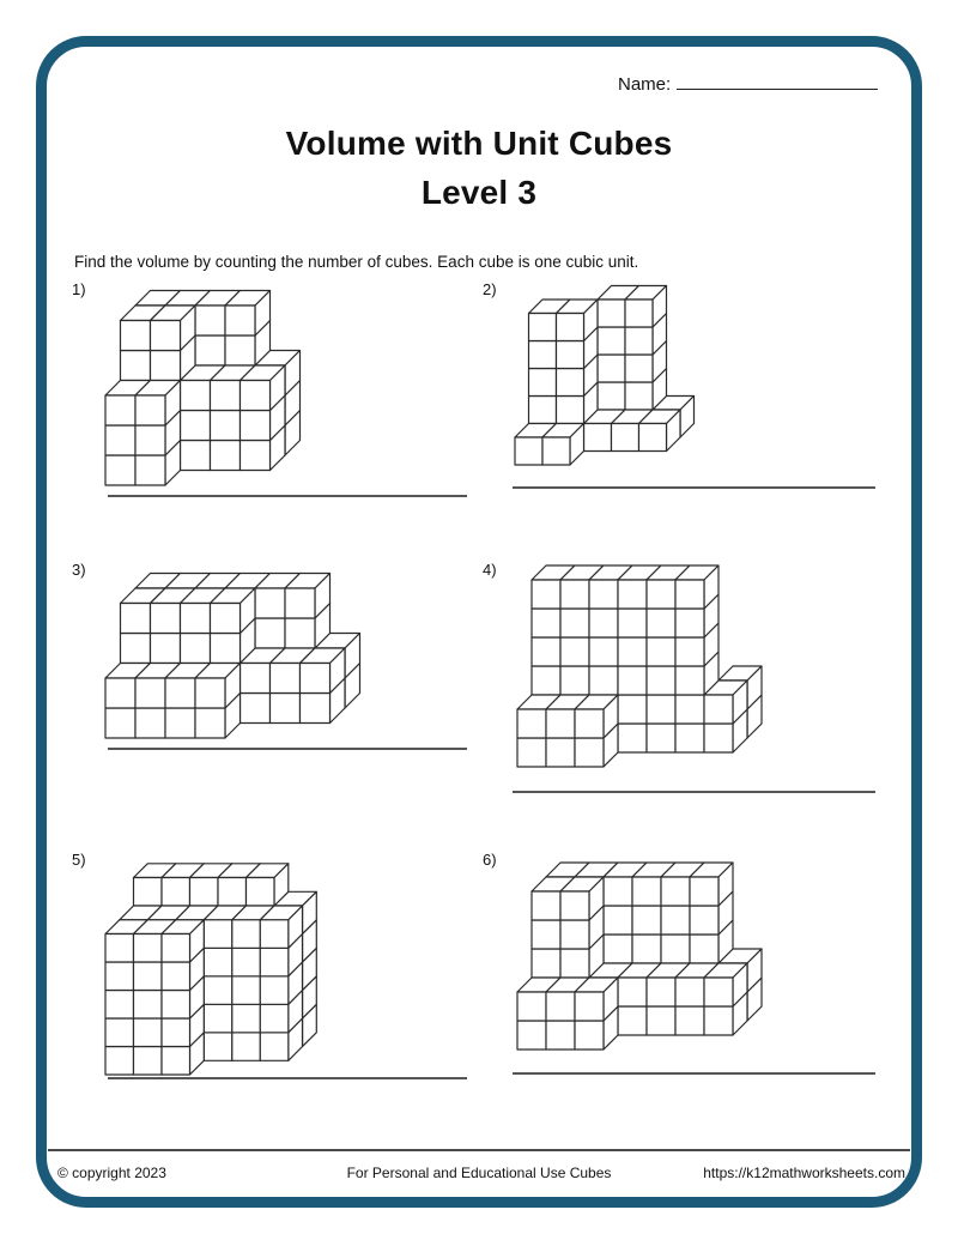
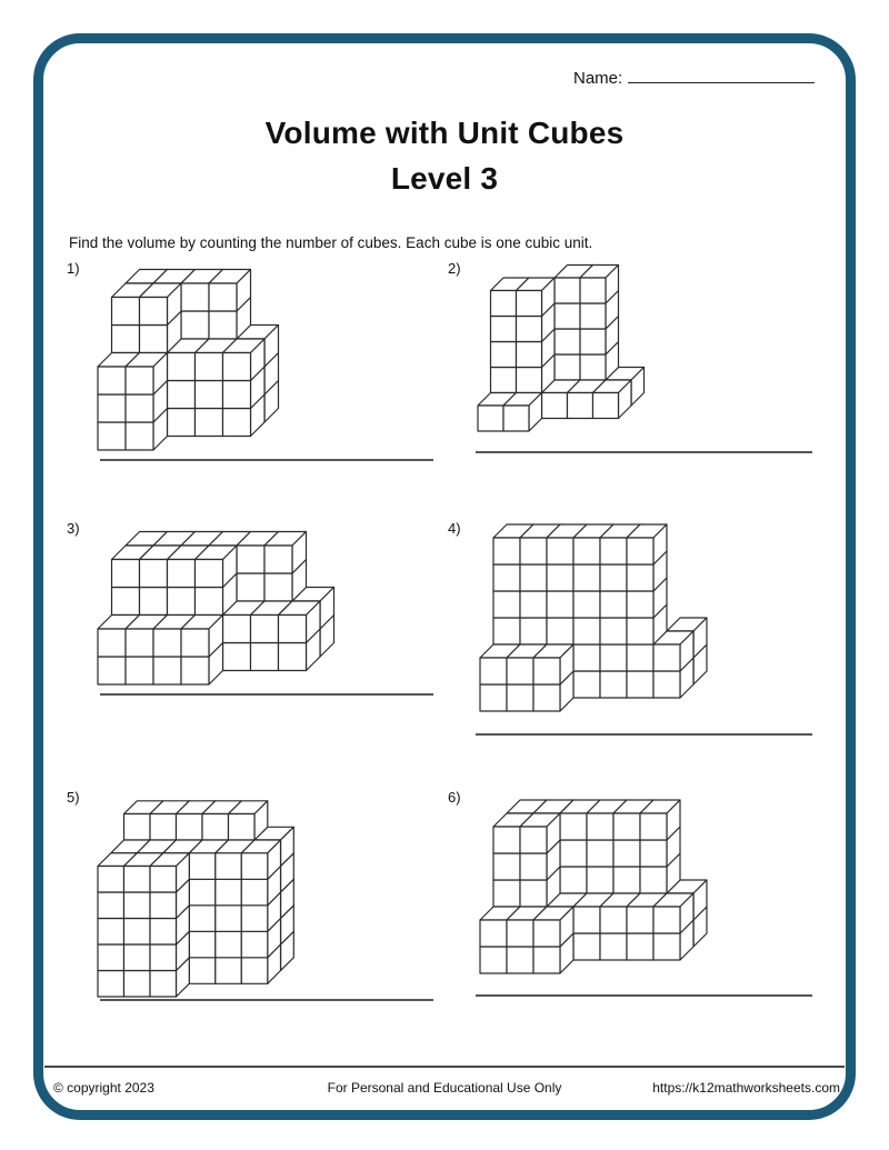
  Name:
  Volume with Unit Cubes
  Level 3
  Find the volume by counting the number of cubes. Each cube is one cubic unit.
  1)
  2)
  3)
  4)
  5)
  6)
  © copyright 2023
- For Personal and Educational Use Cubes
+ For Personal and Educational Use Only
  https://k12mathworksheets.com
